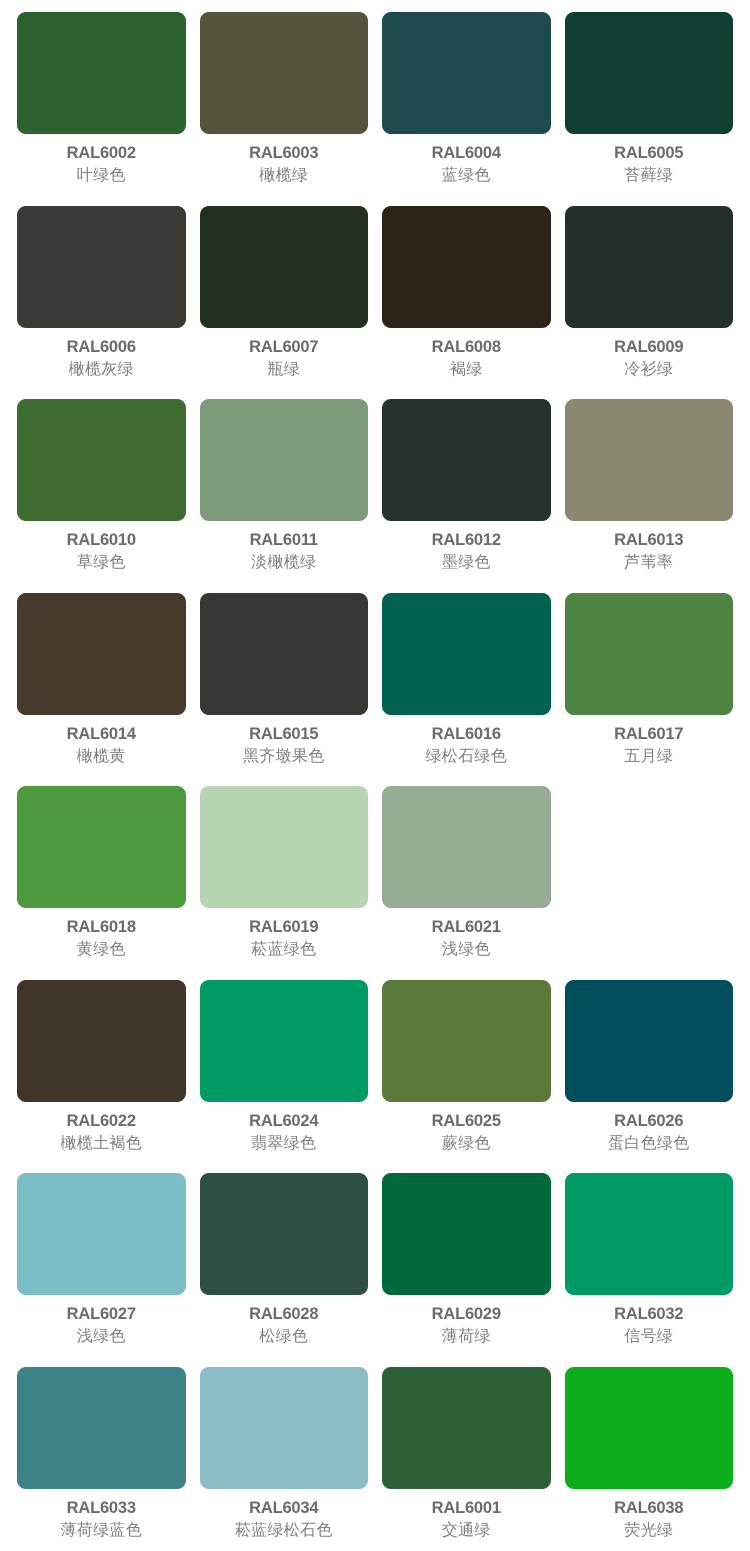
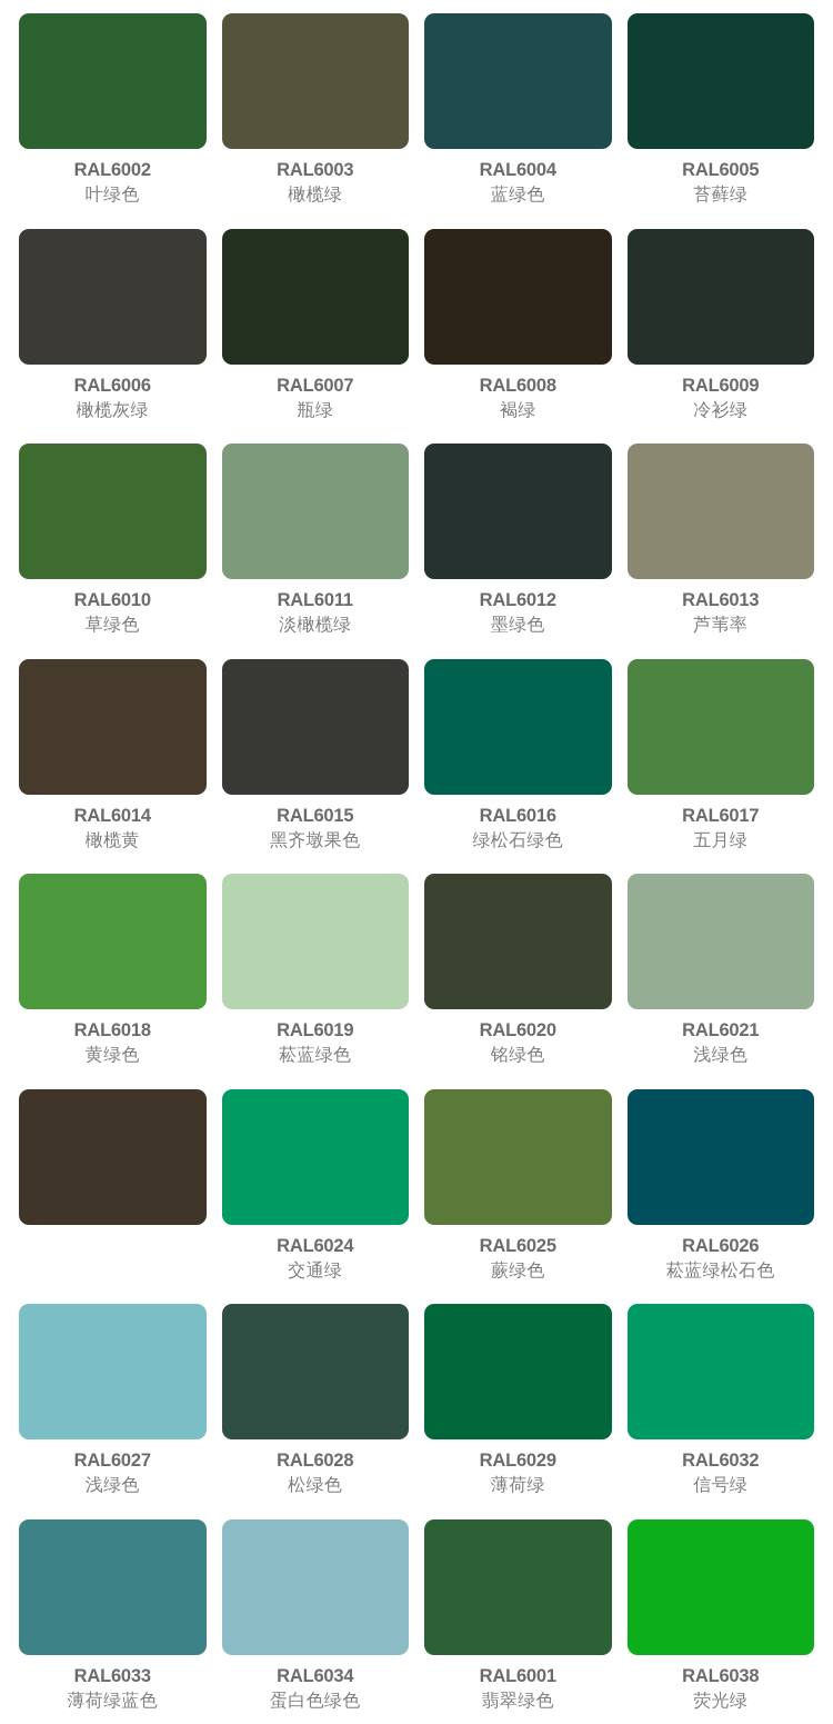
  RAL6002
  叶绿色
  RAL6003
  橄榄绿
  RAL6004
  蓝绿色
  RAL6005
  苔藓绿
  RAL6006
  橄榄灰绿
  RAL6007
  瓶绿
  RAL6008
  褐绿
  RAL6009
  冷衫绿
  RAL6010
  草绿色
  RAL6011
  淡橄榄绿
  RAL6012
  墨绿色
  RAL6013
  芦苇率
  RAL6014
  橄榄黄
  RAL6015
  黑齐墩果色
  RAL6016
  绿松石绿色
  RAL6017
  五月绿
  RAL6018
  黄绿色
  RAL6019
  菘蓝绿色
+ RAL6020
+ 铭绿色
  RAL6021
  浅绿色
- RAL6022
- 橄榄土褐色
  RAL6024
- 翡翠绿色
+ 交通绿
  RAL6025
  蕨绿色
  RAL6026
- 蛋白色绿色
+ 菘蓝绿松石色
  RAL6027
  浅绿色
  RAL6028
  松绿色
  RAL6029
  薄荷绿
  RAL6032
  信号绿
  RAL6033
  薄荷绿蓝色
  RAL6034
- 菘蓝绿松石色
+ 蛋白色绿色
  RAL6001
- 交通绿
+ 翡翠绿色
  RAL6038
  荧光绿
